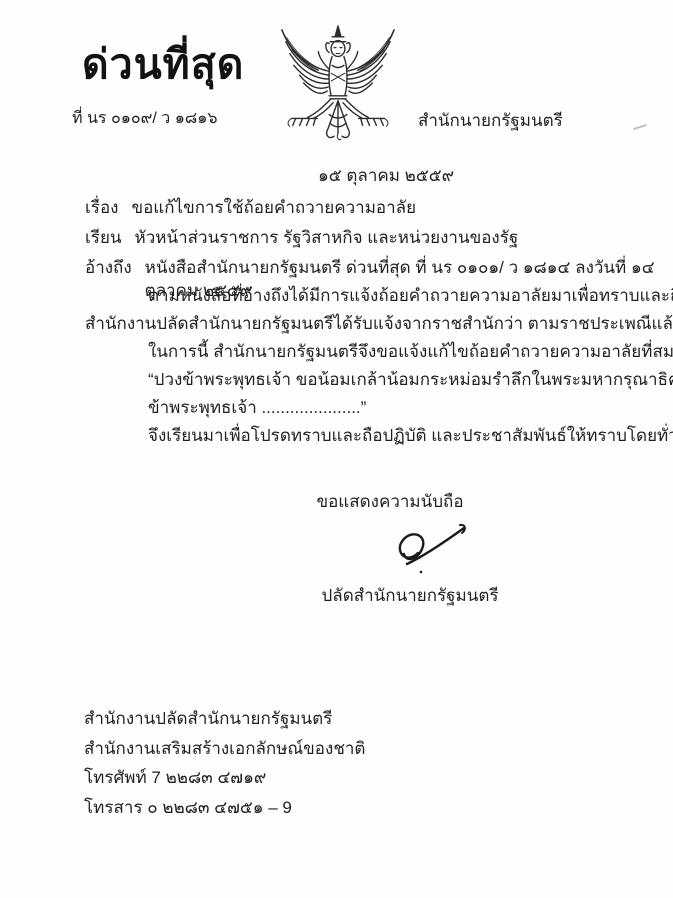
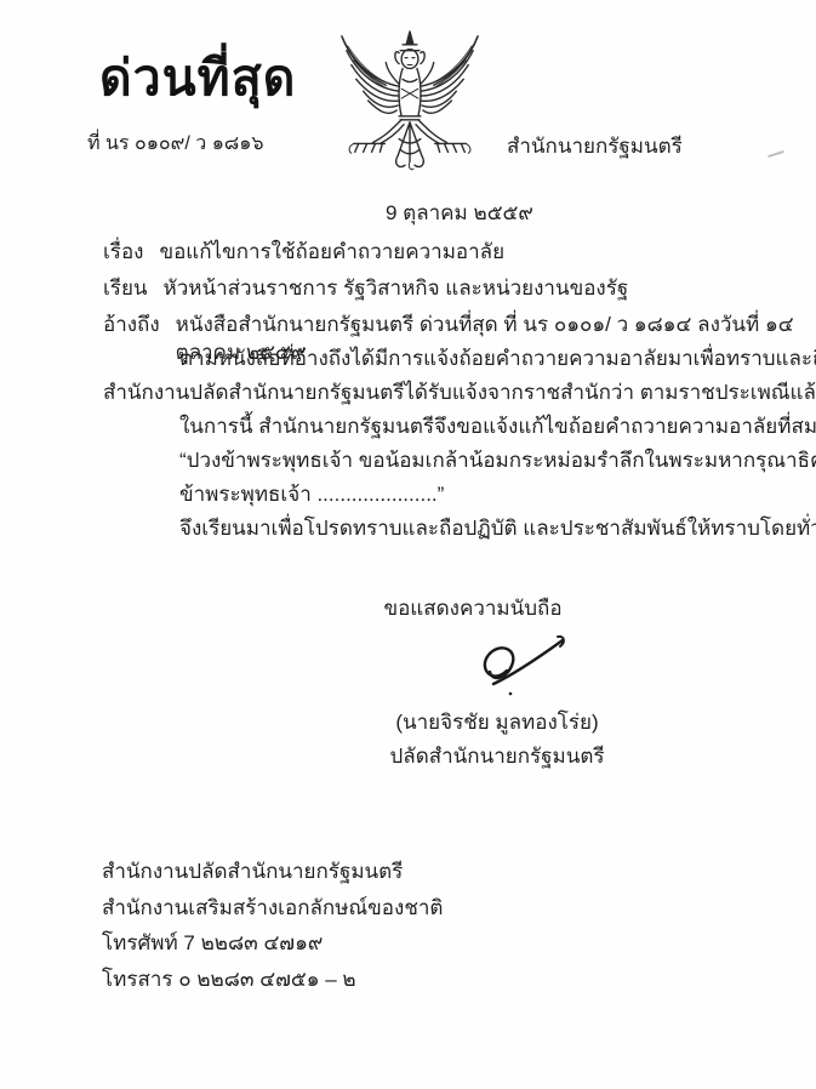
  ด่วนที่สุด
  ที่ นร ๐๑๐๙/ ว ๑๘๑๖
  สำนักนายกรัฐมนตรี
- ๑๕ ตุลาคม ๒๕๕๙
+ 9 ตุลาคม ๒๕๕๙
  เรื่อง
  ขอแก้ไขการใช้ถ้อยคำถวายความอาลัย
  เรียน
  หัวหน้าส่วนราชการ รัฐวิสาหกิจ และหน่วยงานของรัฐ
  อ้างถึง
  หนังสือสำนักนายกรัฐมนตรี ด่วนที่สุด ที่ นร ๐๑๐๑/ ว ๑๘๑๔ ลงวันที่ ๑๔ ตุลาคม ๒๕๕๙
  ตามหนังสือที่อ้างถึงได้มีการแจ้งถ้อยคำถวายความอาลัยมาเพื่อทราบและ
  สำนักงานปลัดสำนักนายกรัฐมนตรีได้รับแจ้งจากราชสำนักว่า ตามราชประเพณีแล้
  ในการนี้ สำนักนายกรัฐมนตรีจึงขอแจ้งแก้ไขถ้อยคำถวายความอาลัยที่สม
  “ปวงข้าพระพุทธเจ้า ขอน้อมเกล้าน้อมกระหม่อมรำลึกในพระมหากรุณาธิ
  ข้าพระพุทธเจ้า .....................”
  จึงเรียนมาเพื่อโปรดทราบและถือปฏิบัติ และประชาสัมพันธ์ให้ทราบโดยทั่
  ขอแสดงความนับถือ
+ (นายจิรชัย มูลทองโร่ย)
  ปลัดสำนักนายกรัฐมนตรี
  สำนักงานปลัดสำนักนายกรัฐมนตรี
  สำนักงานเสริมสร้างเอกลักษณ์ของชาติ
  โทรศัพท์ 7 ๒๒๘๓ ๔๗๑๙
- โทรสาร ๐ ๒๒๘๓ ๔๗๕๑ – 9
+ โทรสาร ๐ ๒๒๘๓ ๔๗๕๑ – ๒
